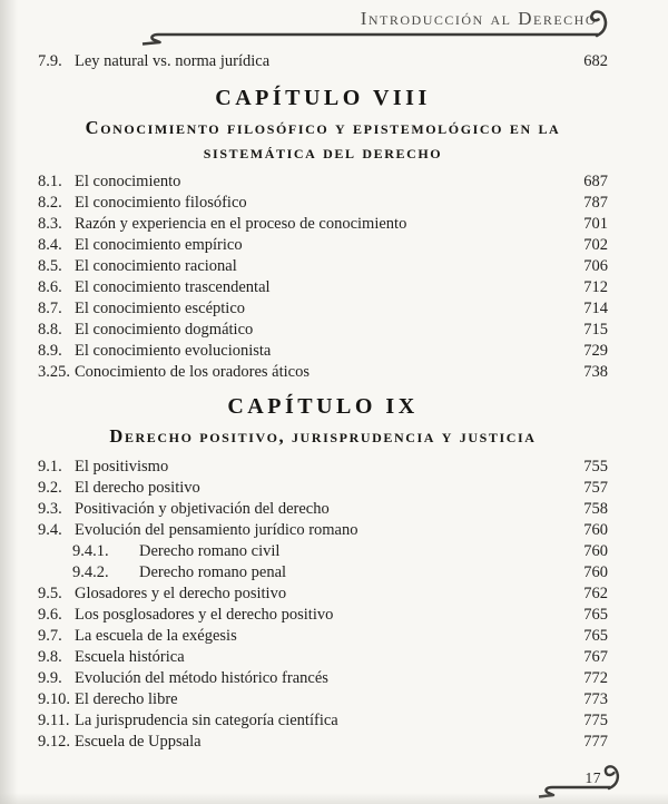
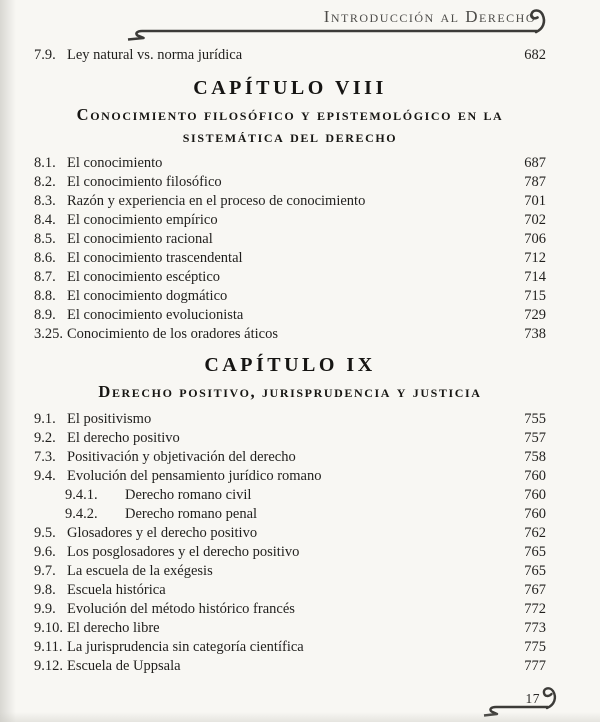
  Introducción al Derech
  7.9.
  Ley natural vs. norma jurídica
  682
  CAPÍTULO VIII
  Conocimiento filosófico y epistemológico en la
  sistemática del derecho
  8.1.
  El conocimiento
  687
  8.2.
  El conocimiento filosófico
  787
  8.3.
  Razón y experiencia en el proceso de conocimiento
  701
  8.4.
  El conocimiento empírico
  702
  8.5.
  El conocimiento racional
  706
  8.6.
  El conocimiento trascendental
  712
  8.7.
  El conocimiento escéptico
  714
  8.8.
  El conocimiento dogmático
  715
  8.9.
  El conocimiento evolucionista
  729
  3.25.
  Conocimiento de los oradores áticos
  738
  CAPÍTULO IX
  Derecho positivo, jurisprudencia y justicia
  9.1.
  El positivismo
  755
  9.2.
  El derecho positivo
  757
- 9.3.
+ 7.3.
  Positivación y objetivación del derecho
  758
  9.4.
  Evolución del pensamiento jurídico romano
  760
  9.4.1.
  Derecho romano civil
  760
  9.4.2.
  Derecho romano penal
  760
  9.5.
  Glosadores y el derecho positivo
  762
  9.6.
  Los posglosadores y el derecho positivo
  765
  9.7.
  La escuela de la exégesis
  765
  9.8.
  Escuela histórica
  767
  9.9.
  Evolución del método histórico francés
  772
  9.10.
  El derecho libre
  773
  9.11.
  La jurisprudencia sin categoría científica
  775
  9.12.
  Escuela de Uppsala
  777
  17
